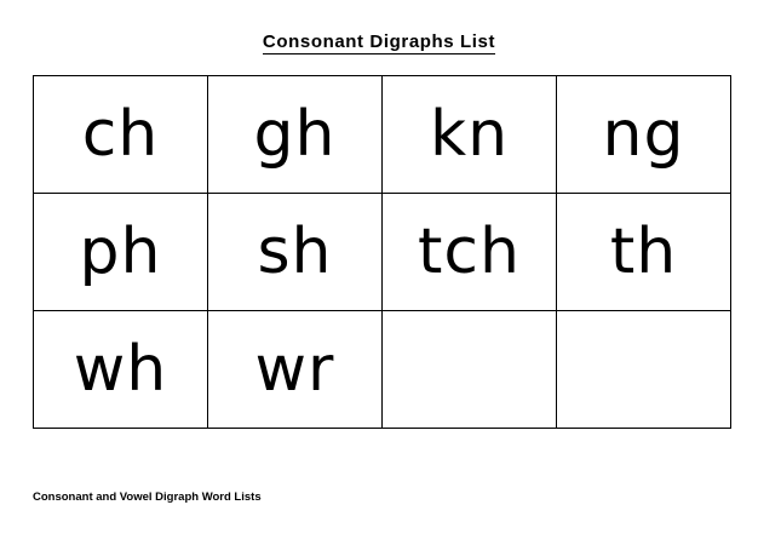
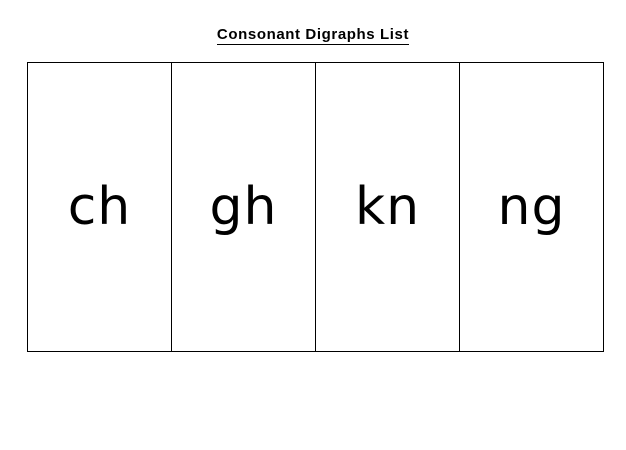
  Consonant Digraphs List
  ch	gh	kn	ng
- ph	sh	tch	th
- wh	wr
- Consonant and Vowel Digraph Word Lists
